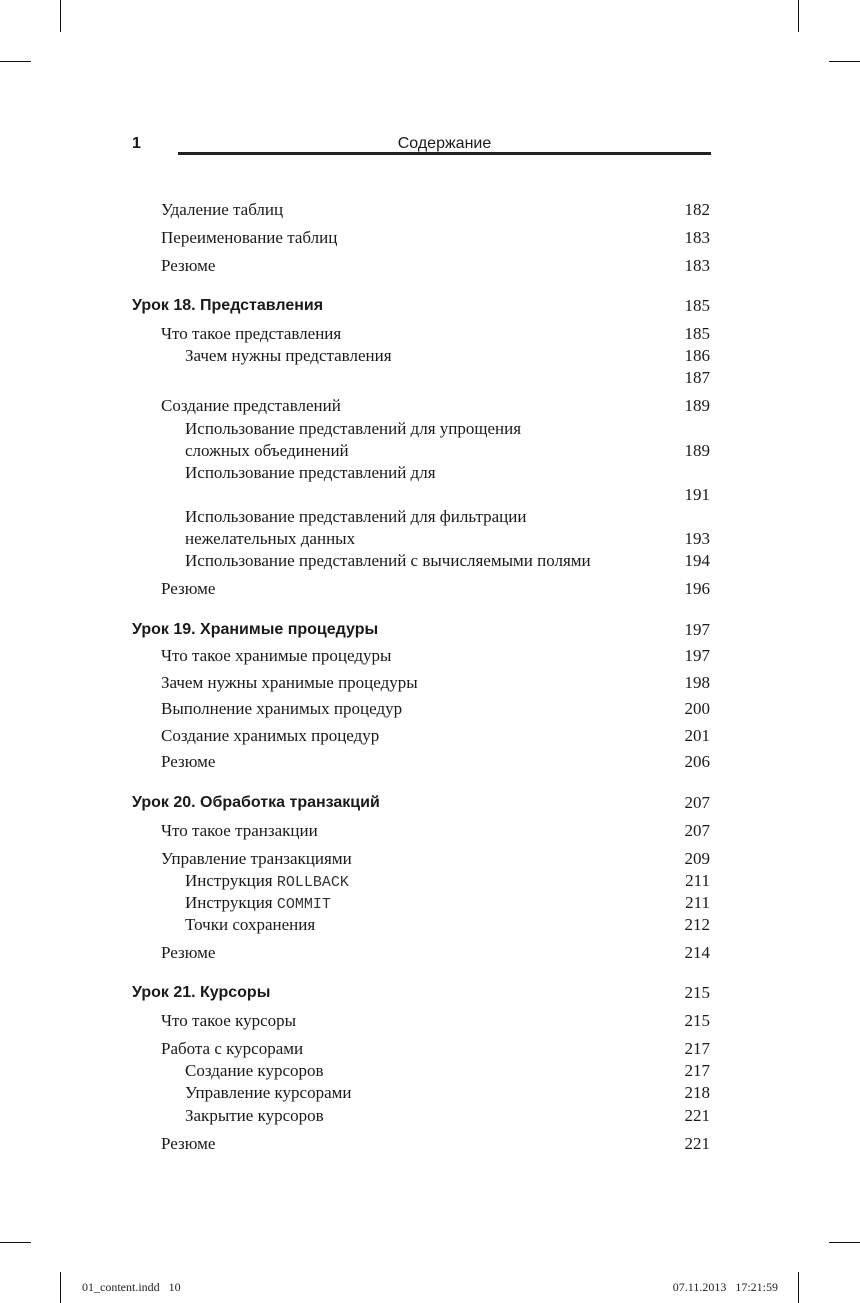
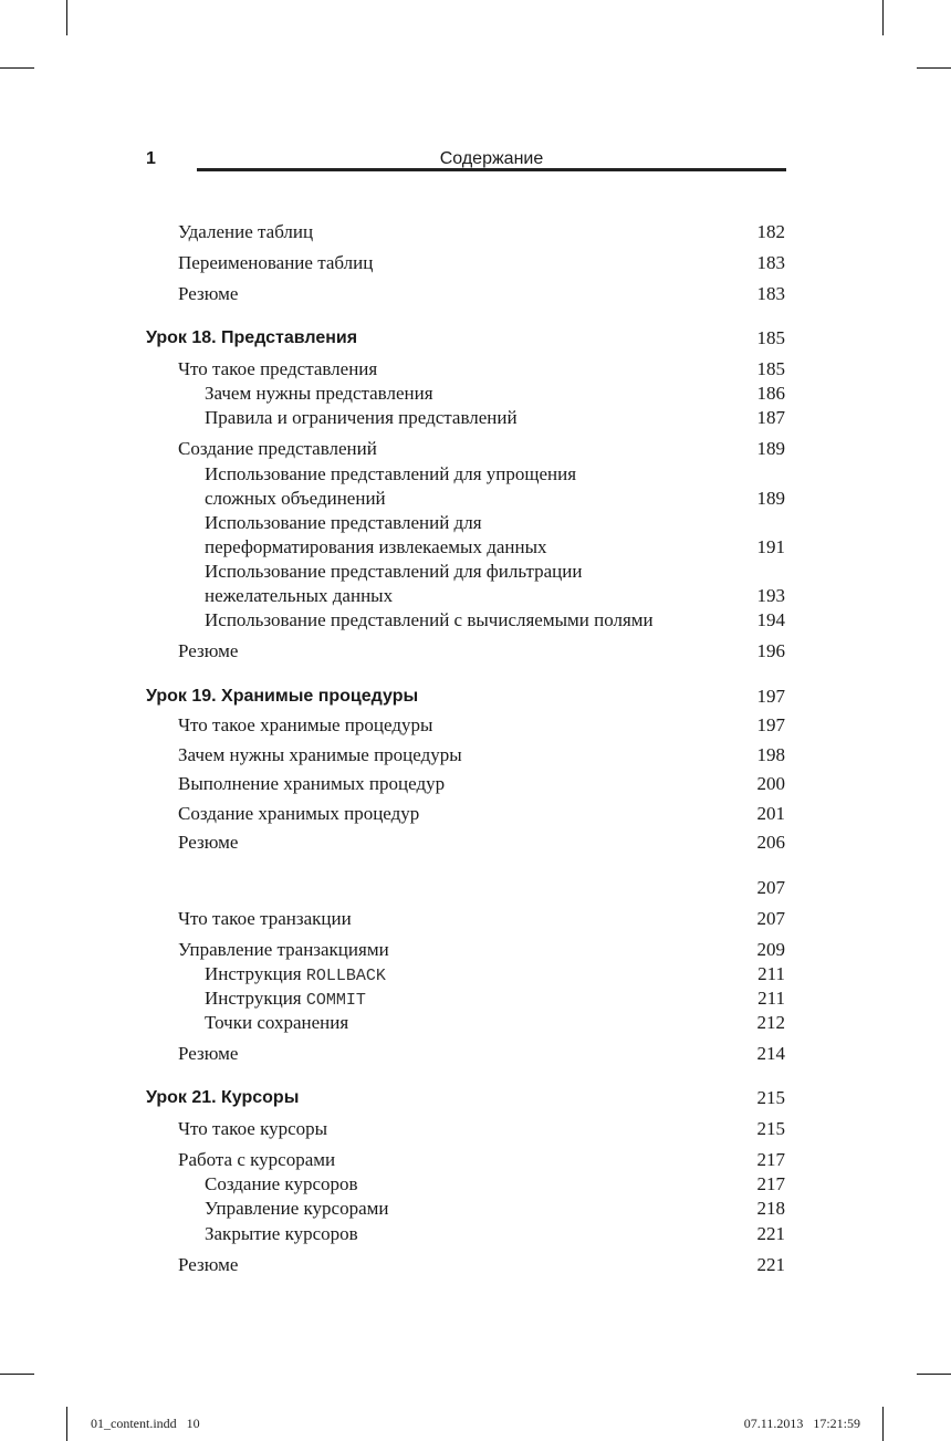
  1
  Содержание
  Удаление таблиц
  182
  Переименование таблиц
  183
  Резюме
  183
  Урок 18. Представления
  185
  Что такое представления
  185
  Зачем нужны представления
  186
+ Правила и ограничения представлений
  187
  Создание представлений
  189
  Использование представлений для упрощения
  сложных объединений
  189
  Использование представлений для
+ переформатирования извлекаемых данных
  191
  Использование представлений для фильтрации
  нежелательных данных
  193
  Использование представлений с вычисляемыми полями
  194
  Резюме
  196
  Урок 19. Хранимые процедуры
  197
  Что такое хранимые процедуры
  197
  Зачем нужны хранимые процедуры
  198
  Выполнение хранимых процедур
  200
  Создание хранимых процедур
  201
  Резюме
  206
- Урок 20. Обработка транзакций
  207
  Что такое транзакции
  207
  Управление транзакциями
  209
  Инструкция ROLLBACK
  211
  Инструкция COMMIT
  211
  Точки сохранения
  212
  Резюме
  214
  Урок 21. Курсоры
  215
  Что такое курсоры
  215
  Работа с курсорами
  217
  Создание курсоров
  217
  Управление курсорами
  218
  Закрытие курсоров
  221
  Резюме
  221
  01_content.indd 10
  07.11.2013 17:21:59
